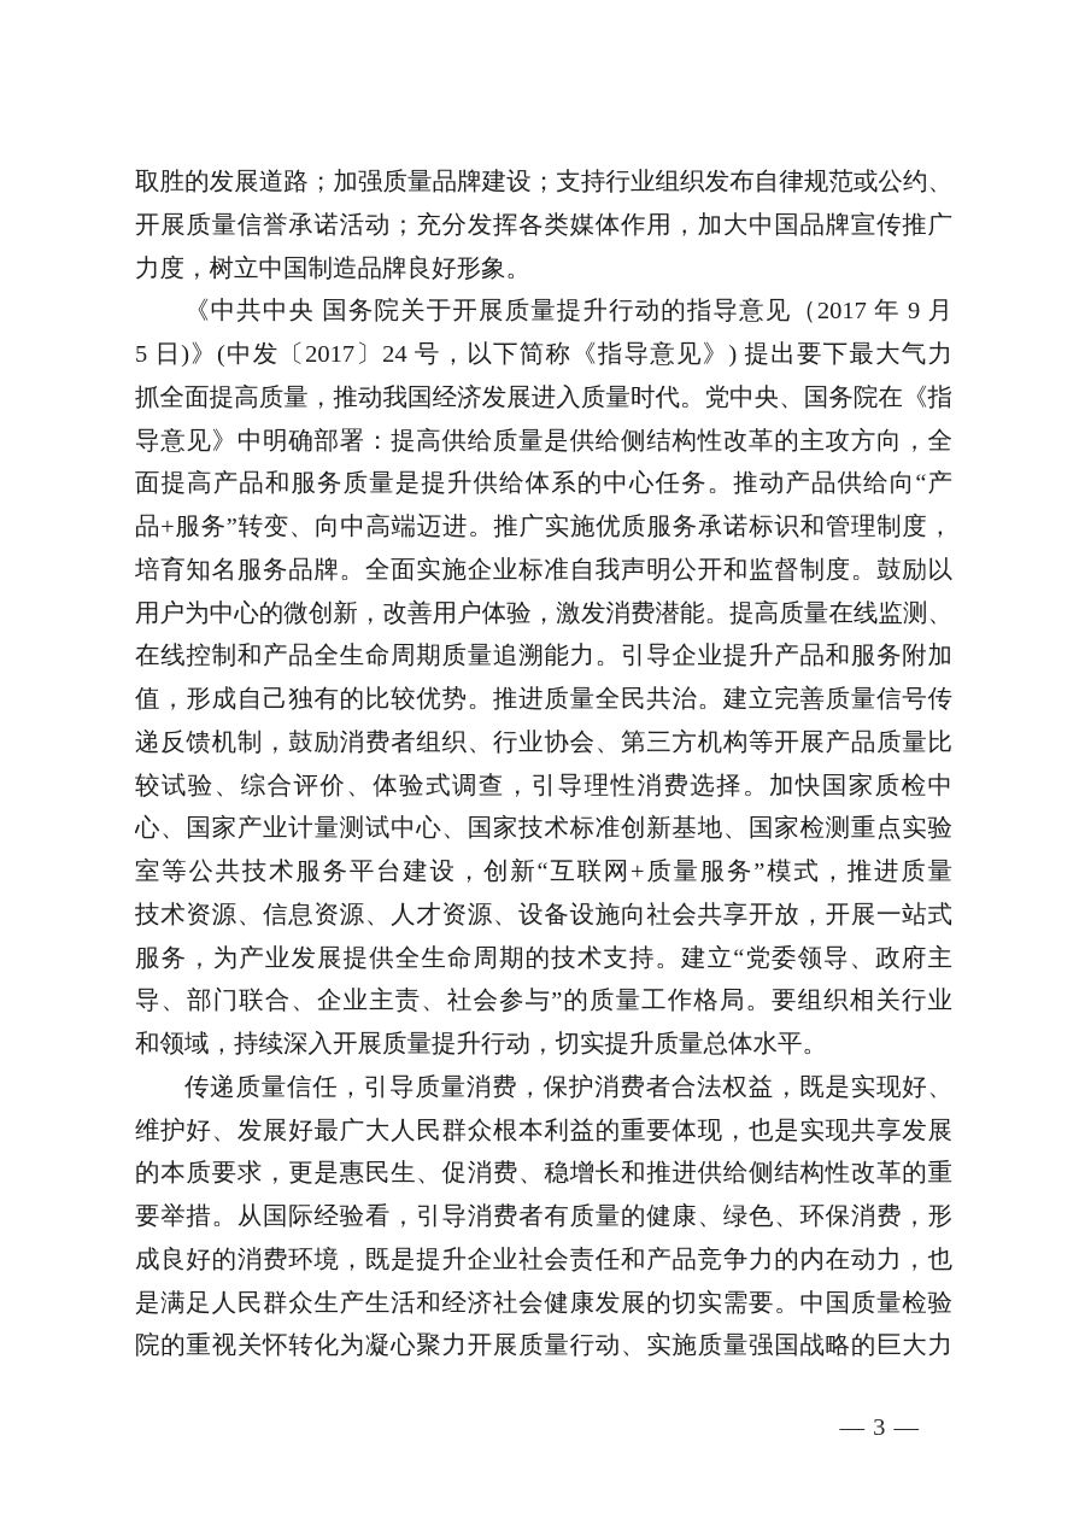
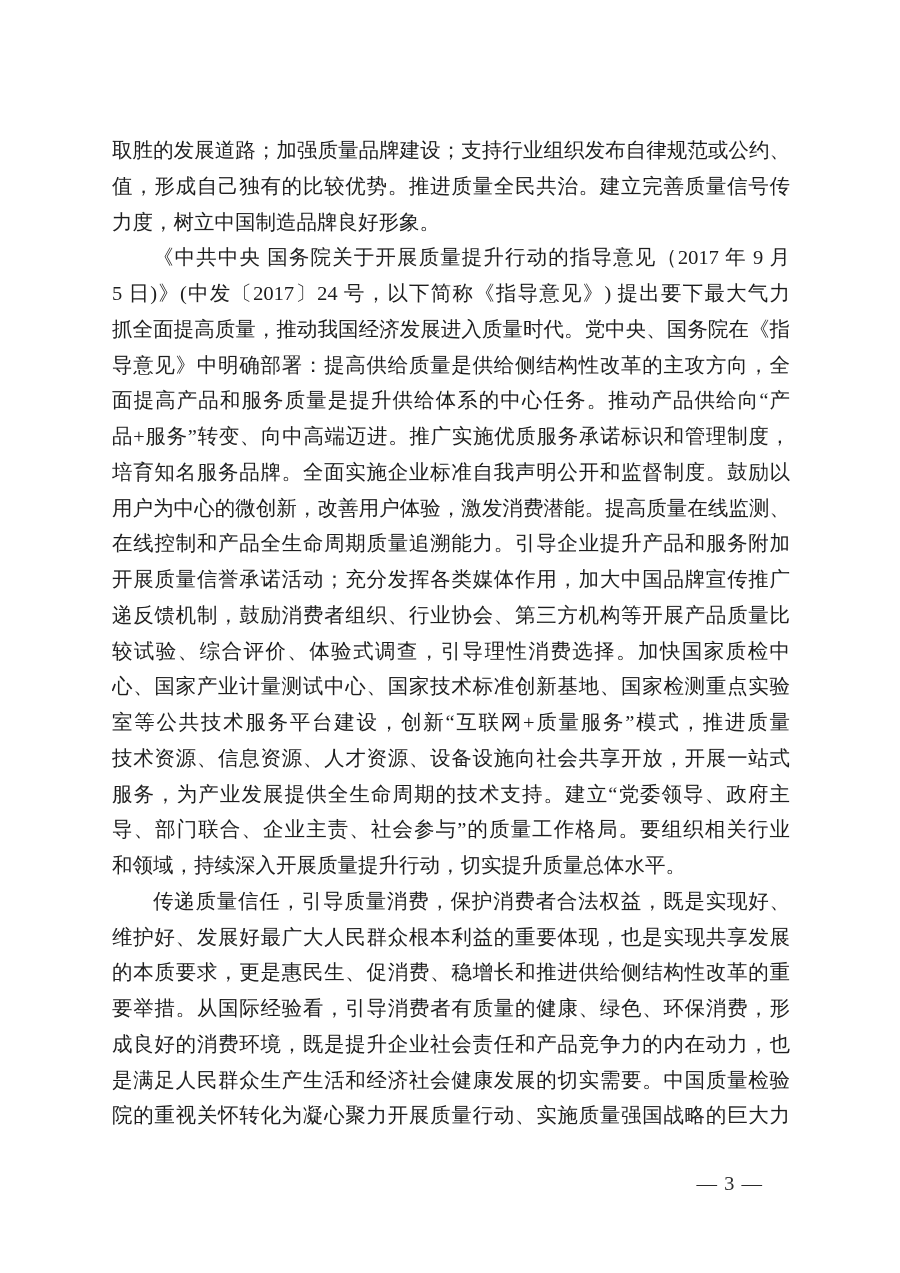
  取胜的发展道路；加强质量品牌建设；支持行业组织发布自律规范或公约、
- 开展质量信誉承诺活动；充分发挥各类媒体作用，加大中国品牌宣传推广
+ 值，形成自己独有的比较优势。推进质量全民共治。建立完善质量信号传
  力度，树立中国制造品牌良好形象。
  《中共中央 国务院关于开展质量提升行动的指导意见（2017 年 9 月
  5 日)》(中发〔2017〕24 号，以下简称《指导意见》) 提出要下最大气力
  抓全面提高质量，推动我国经济发展进入质量时代。党中央、国务院在《指
  导意见》中明确部署：提高供给质量是供给侧结构性改革的主攻方向，全
  面提高产品和服务质量是提升供给体系的中心任务。推动产品供给向“产
  品+服务”转变、向中高端迈进。推广实施优质服务承诺标识和管理制度，
  培育知名服务品牌。全面实施企业标准自我声明公开和监督制度。鼓励以
  用户为中心的微创新，改善用户体验，激发消费潜能。提高质量在线监测、
  在线控制和产品全生命周期质量追溯能力。引导企业提升产品和服务附加
- 值，形成自己独有的比较优势。推进质量全民共治。建立完善质量信号传
+ 开展质量信誉承诺活动；充分发挥各类媒体作用，加大中国品牌宣传推广
  递反馈机制，鼓励消费者组织、行业协会、第三方机构等开展产品质量比
  较试验、综合评价、体验式调查，引导理性消费选择。加快国家质检中
  心、国家产业计量测试中心、国家技术标准创新基地、国家检测重点实验
  室等公共技术服务平台建设，创新“互联网+质量服务”模式，推进质量
  技术资源、信息资源、人才资源、设备设施向社会共享开放，开展一站式
  服务，为产业发展提供全生命周期的技术支持。建立“党委领导、政府主
  导、部门联合、企业主责、社会参与”的质量工作格局。要组织相关行业
  和领域，持续深入开展质量提升行动，切实提升质量总体水平。
  传递质量信任，引导质量消费，保护消费者合法权益，既是实现好、
  维护好、发展好最广大人民群众根本利益的重要体现，也是实现共享发展
  的本质要求，更是惠民生、促消费、稳增长和推进供给侧结构性改革的重
  要举措。从国际经验看，引导消费者有质量的健康、绿色、环保消费，形
  成良好的消费环境，既是提升企业社会责任和产品竞争力的内在动力，也
  是满足人民群众生产生活和经济社会健康发展的切实需要。中国质量检验
  院的重视关怀转化为凝心聚力开展质量行动、实施质量强国战略的巨大力
  — 3 —
